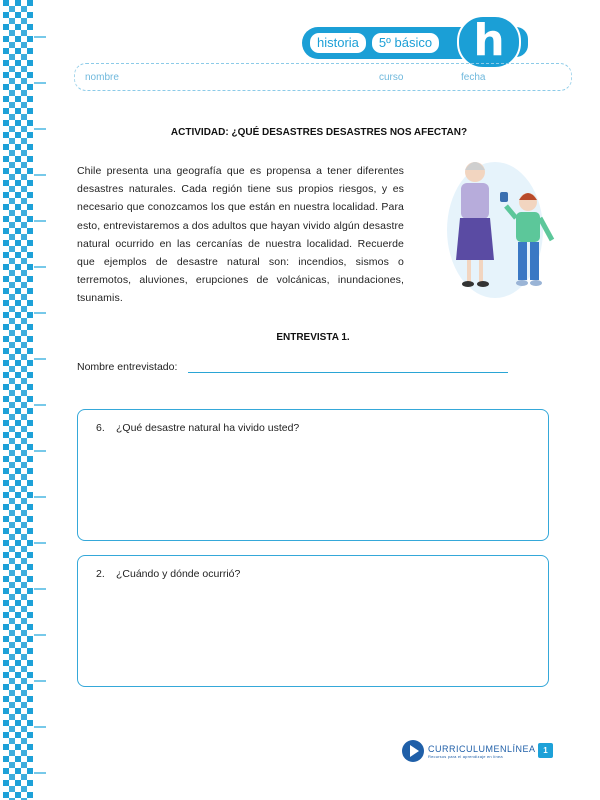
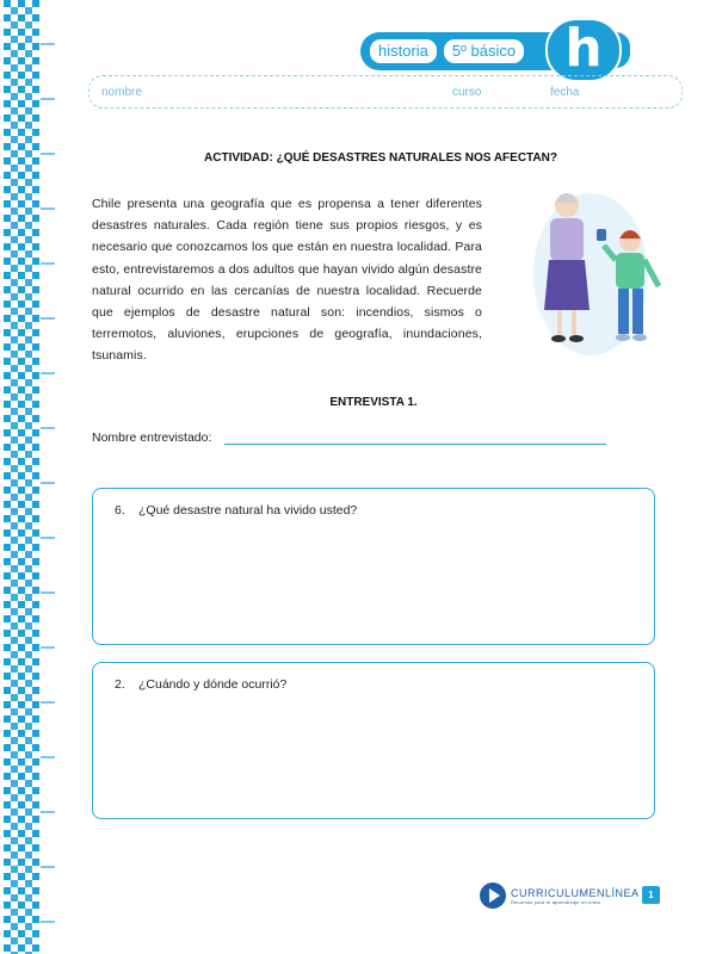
  historia
  5º básico
  h
  nombre
  curso
  fecha
- ACTIVIDAD: ¿QUÉ DESASTRES DESASTRES NOS AFECTAN?
+ ACTIVIDAD: ¿QUÉ DESASTRES NATURALES NOS AFECTAN?
- Chile presenta una geografía que es propensa a tener diferentes desastres naturales. Cada región tiene sus propios riesgos, y es necesario que conozcamos los que están en nuestra localidad. Para esto, entrevistaremos a dos adultos que hayan vivido algún desastre natural ocurrido en las cercanías de nuestra localidad. Recuerde que ejemplos de desastre natural son: incendios, sismos o terremotos, aluviones, erupciones de volcánicas, inundaciones, tsunamis.
+ Chile presenta una geografía que es propensa a tener diferentes desastres naturales. Cada región tiene sus propios riesgos, y es necesario que conozcamos los que están en nuestra localidad. Para esto, entrevistaremos a dos adultos que hayan vivido algún desastre natural ocurrido en las cercanías de nuestra localidad. Recuerde que ejemplos de desastre natural son: incendios, sismos o terremotos, aluviones, erupciones de geografía, inundaciones, tsunamis.
  ENTREVISTA 1.
  Nombre entrevistado:
  6. ¿Qué desastre natural ha vivido usted?
  2. ¿Cuándo y dónde ocurrió?
  CURRICULUMENLÍNEA
  1
